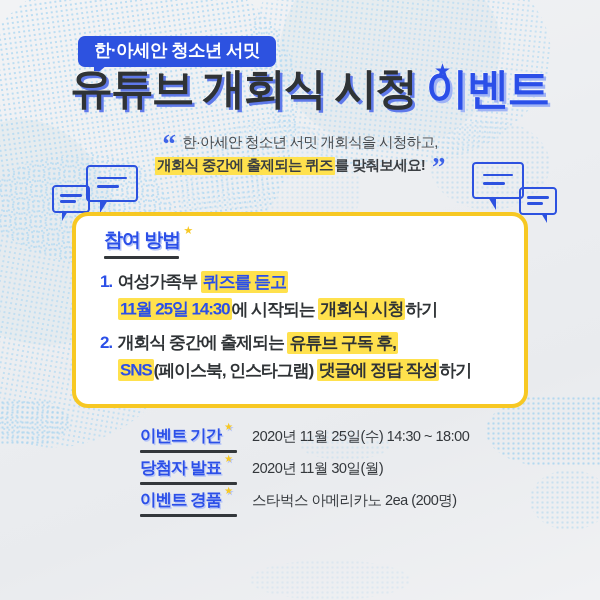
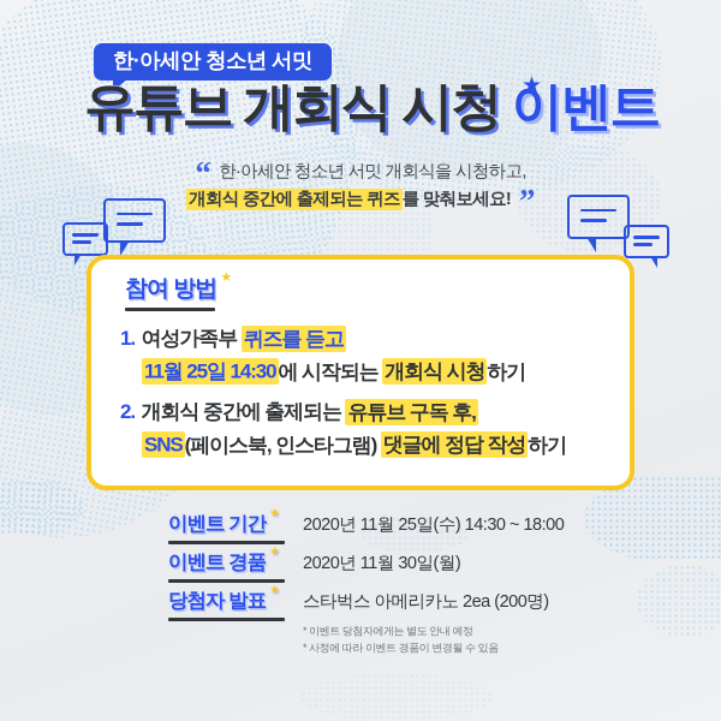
  한·아세안 청소년 서밋
  유튜브 개회식 시청 이벤트
  ★
  “ 한·아세안 청소년 서밋 개회식을 시청하고,
  개회식 중간에 출제되는 퀴즈 를 맞춰보세요! ”
  참여 방법
  ★
  1. 여성가족부 퀴즈를 듣고
  11월 25일 14:30에 시작되는 개회식 시청하기
  2. 개회식 중간에 출제되는 유튜브 구독 후,
  SNS(페이스북, 인스타그램) 댓글에 정답 작성하기
  이벤트 기간
  ★
  2020년 11월 25일(수) 14:30 ~ 18:00
- 당첨자 발표
+ 이벤트 경품
  ★
  2020년 11월 30일(월)
- 이벤트 경품
+ 당첨자 발표
  ★
  스타벅스 아메리카노 2ea (200명)
+ * 이벤트 당첨자에게는 별도 안내 예정
+ * 사정에 따라 이벤트 경품이 변경될 수 있음
